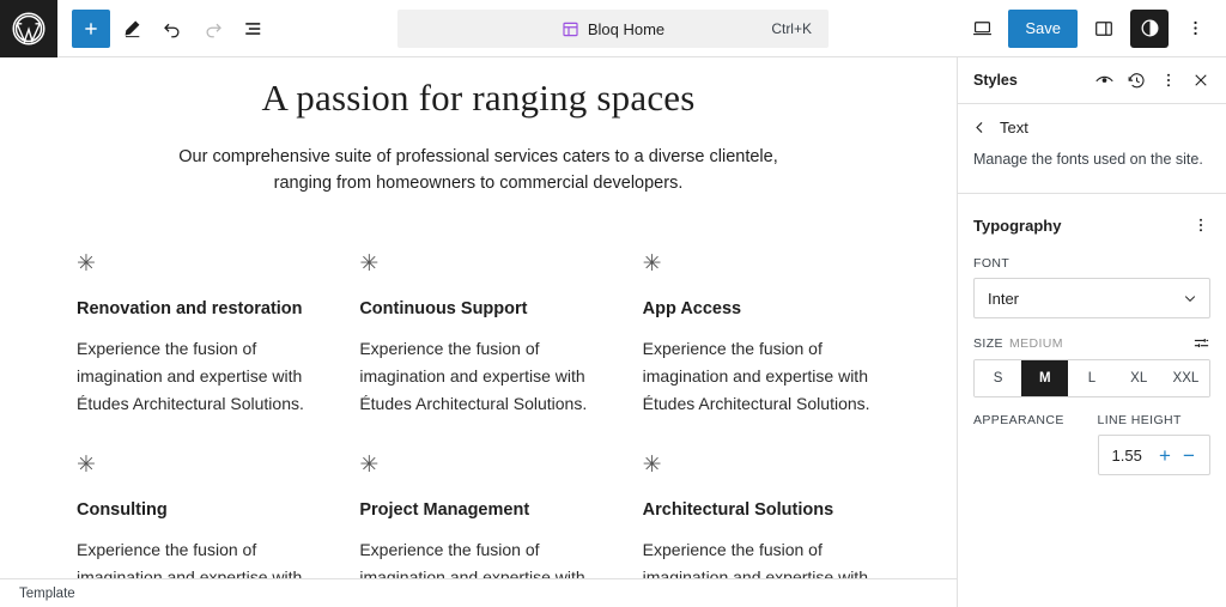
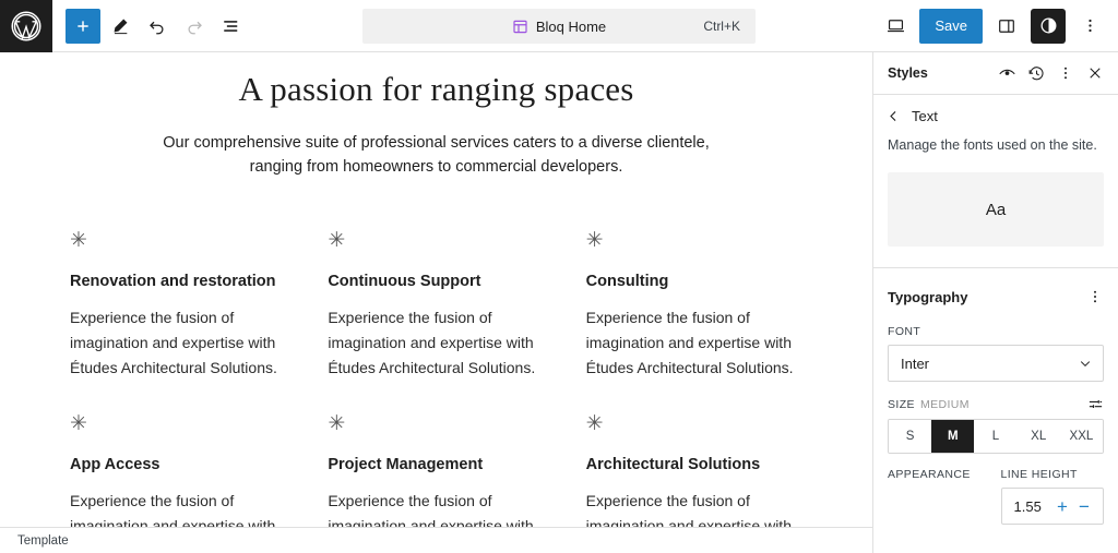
  Bloq Home
  Ctrl+K
  Save
  A passion for ranging spaces
  Our comprehensive suite of professional services caters to a diverse clientele, ranging from homeowners to commercial developers.
  ✳
  Renovation and restoration
  Experience the fusion of imagination and expertise with Études Architectural Solutions.
  ✳
  Continuous Support
  Experience the fusion of imagination and expertise with Études Architectural Solutions.
  ✳
- App Access
+ Consulting
  Experience the fusion of imagination and expertise with Études Architectural Solutions.
  ✳
- Consulting
+ App Access
  ✳
  Project Management
  ✳
  Architectural Solutions
  Template
  Styles
  Text
  Manage the fonts used on the site.
+ Aa
  Typography
  FONT
  Inter
  SIZE
  MEDIUM
  S
  M
  L
  XL
  XXL
  APPEARANCE
  LINE HEIGHT
  1.55
  +
  −
